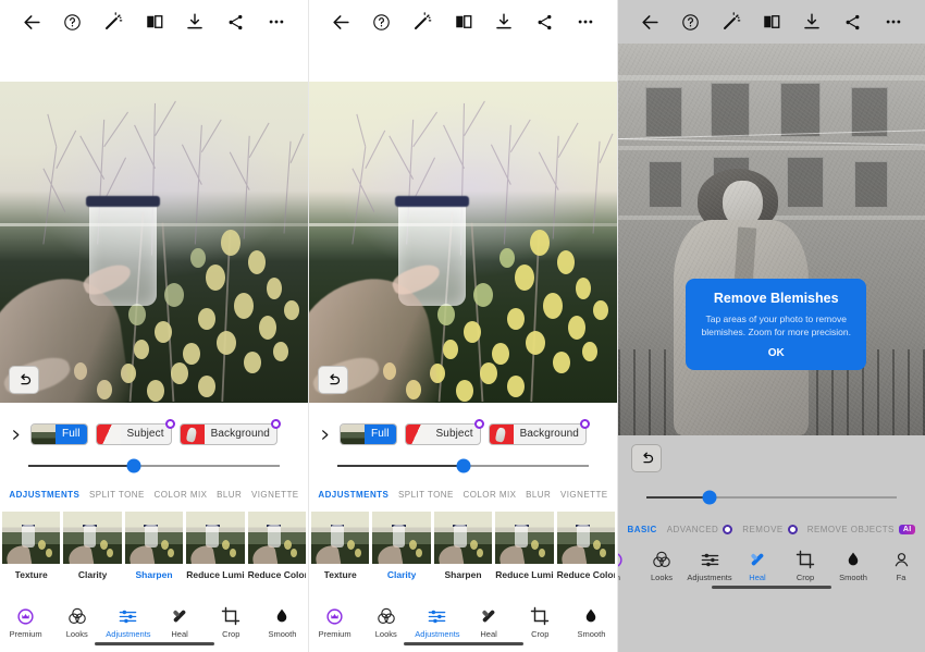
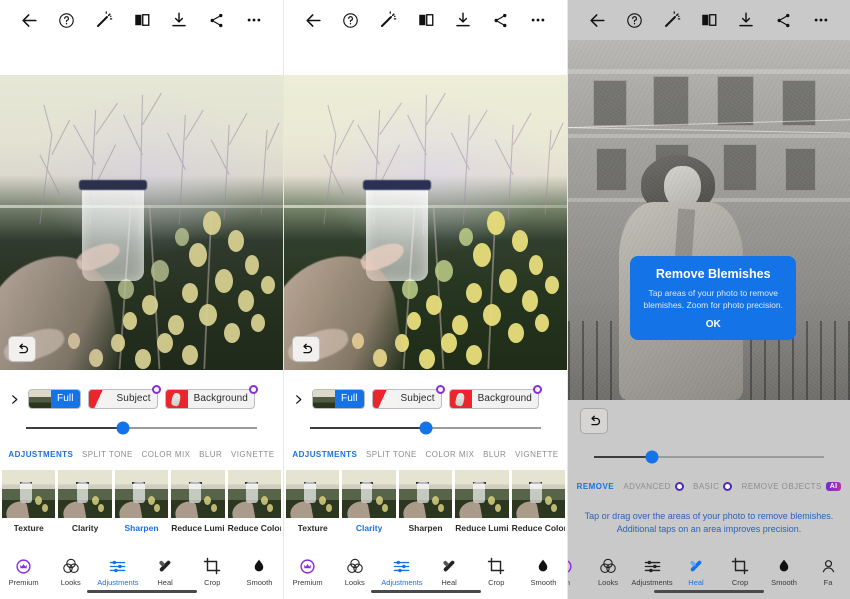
  Full
  Subject
  Background
  ADJUSTMENTS
  SPLIT TONE
  COLOR MIX
  BLUR
  VIGNETTE
  Texture
  Clarity
  Sharpen
  Reduce Lumi
  Reduce Color
  Premium
  Looks
  Adjustments
  Heal
  Crop
  Smooth
  Full
  Subject
  Background
  ADJUSTMENTS
  SPLIT TONE
  COLOR MIX
  BLUR
  VIGNETTE
  Texture
  Clarity
  Sharpen
  Reduce Lumi
  Reduce Color
  Premium
  Looks
  Adjustments
  Heal
  Crop
  Smooth
  Remove Blemishes
- Tap areas of your photo to remove blemishes. Zoom for more precision.
+ Tap areas of your photo to remove blemishes. Zoom for photo precision.
  OK
- BASIC
+ REMOVE
  ADVANCED
- REMOVE
+ BASIC
  REMOVE OBJECTS
+ Tap or drag over the areas of your photo to remove blemishes.
+ Additional taps on an area improves precision.
  Looks
  Adjustments
  Heal
  Crop
  Smooth
  Fa
